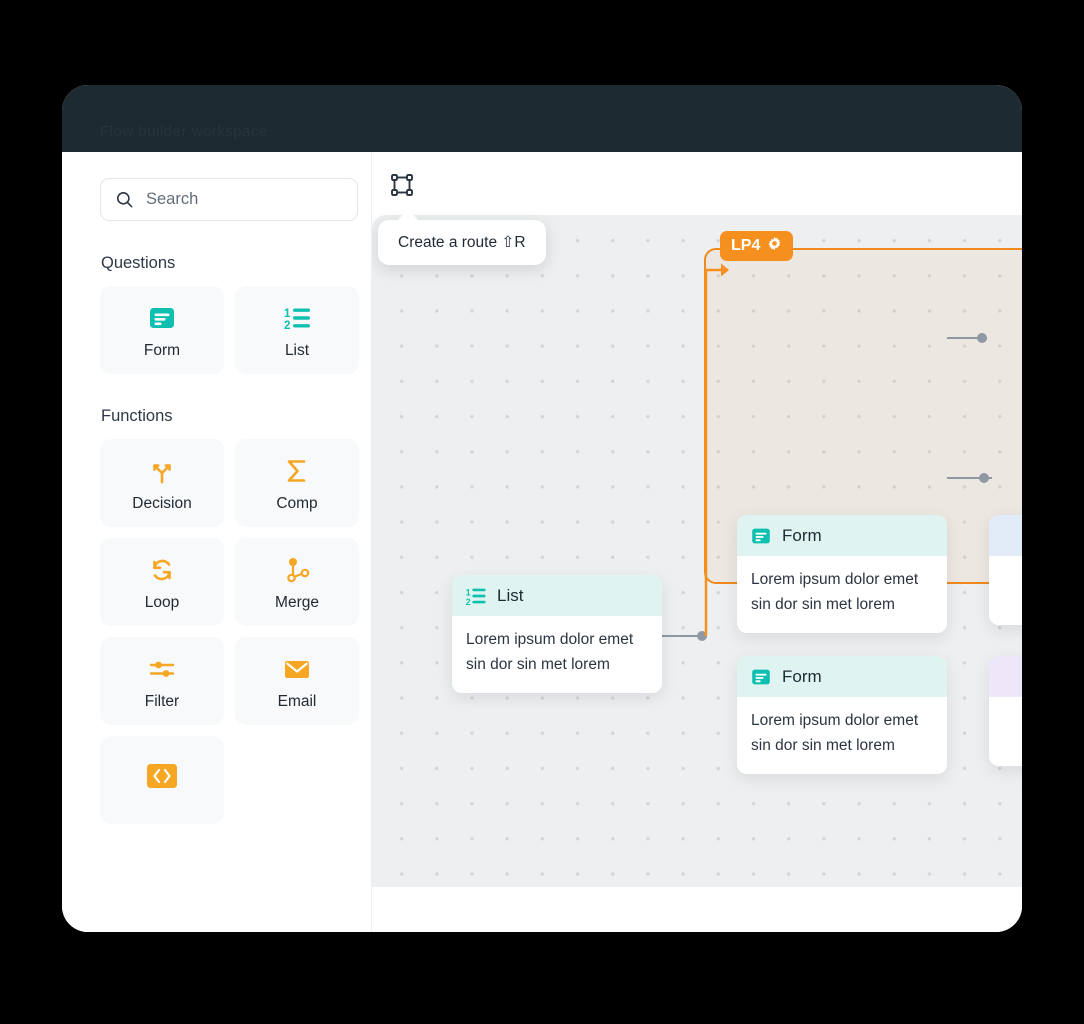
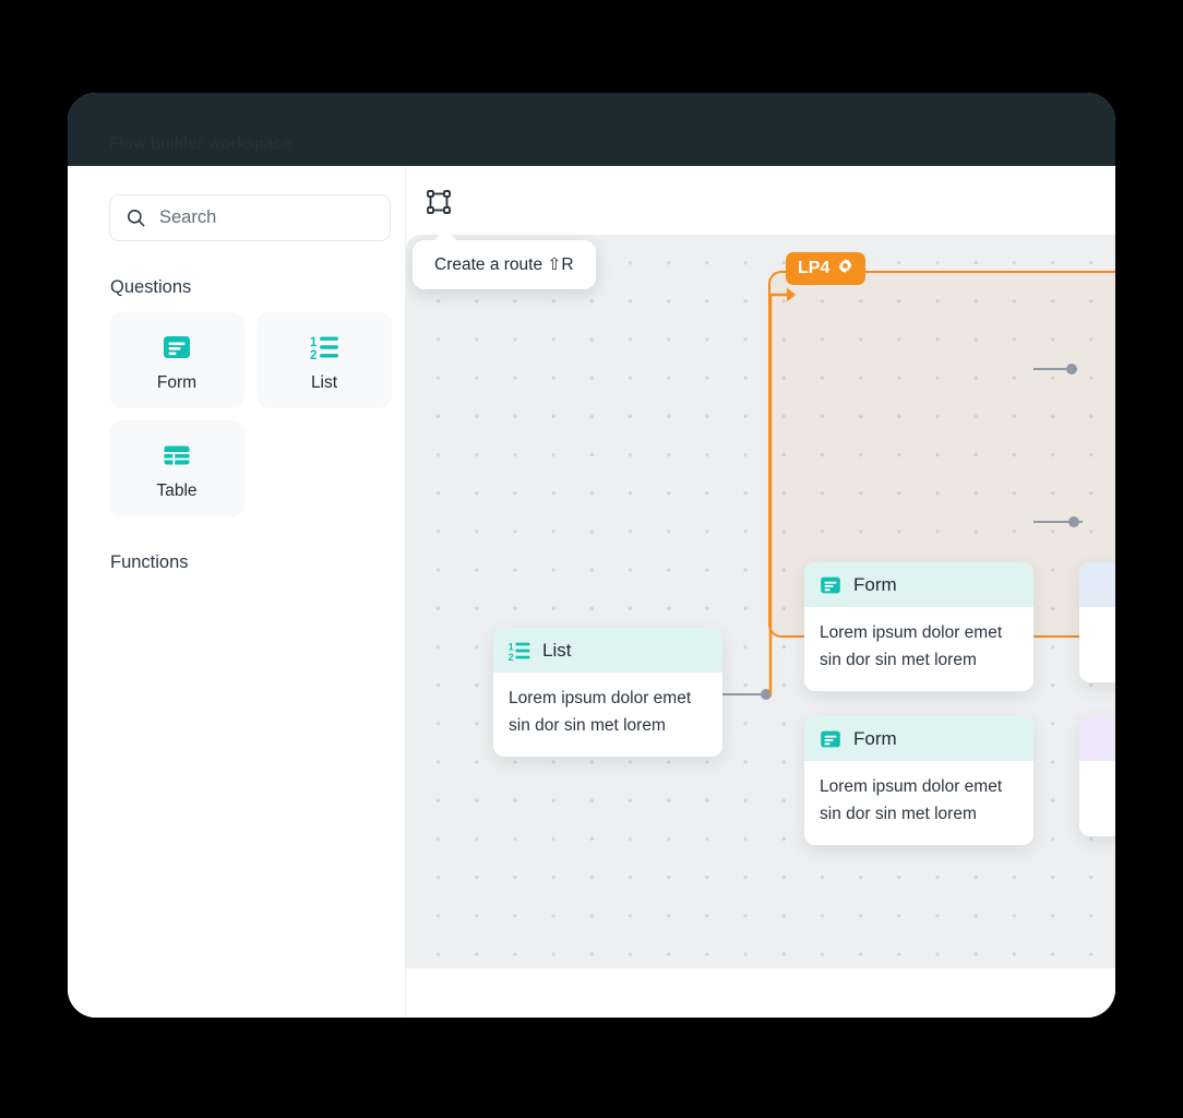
  Search
  Questions
  Form
  1
  2
  List
+ Table
  Functions
- Decision
- Comp
- Loop
- Merge
- Filter
- Email
  Create a route ⇧R
  LP4
  1
  2
  List
  Lorem ipsum dolor emet
  sin dor sin met lorem
  Form
  Lorem ipsum dolor emet
  sin dor sin met lorem
  Form
  Lorem ipsum dolor emet
  sin dor sin met lorem
